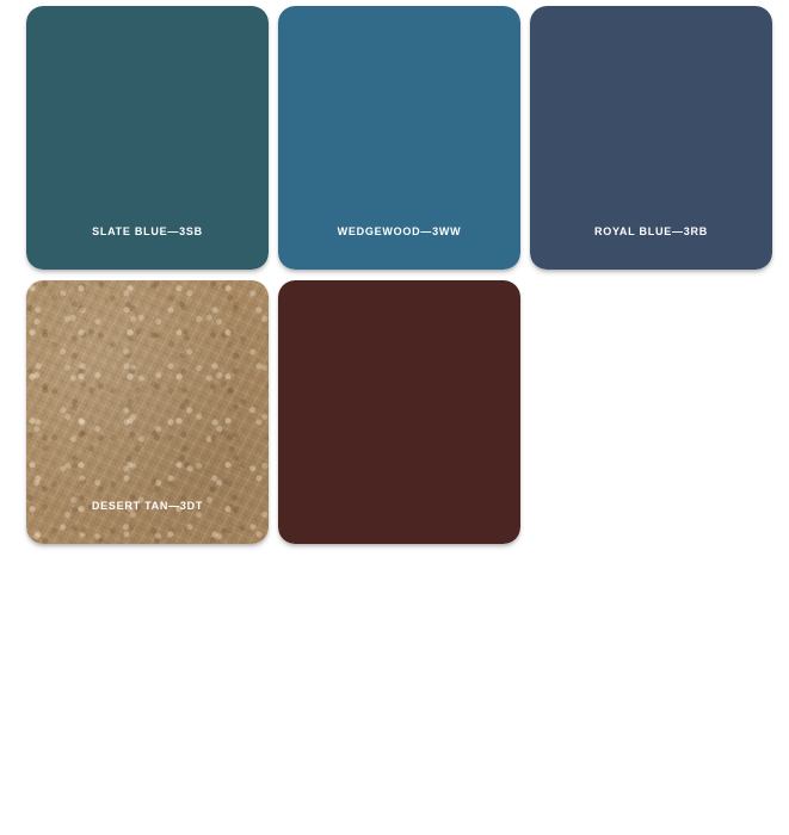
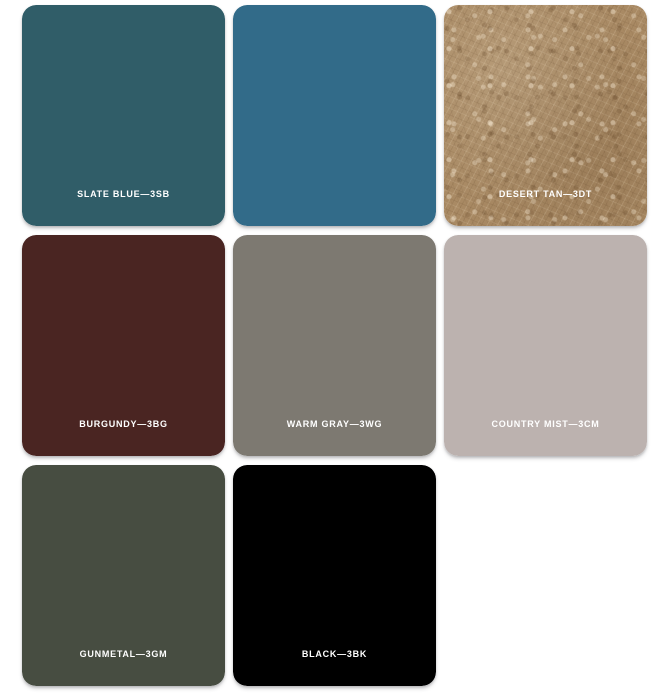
  SLATE BLUE—3SB
- WEDGEWOOD—3WW
- ROYAL BLUE—3RB
  DESERT TAN—3DT
+ BURGUNDY—3BG
+ WARM GRAY—3WG
+ COUNTRY MIST—3CM
+ GUNMETAL—3GM
+ BLACK—3BK
